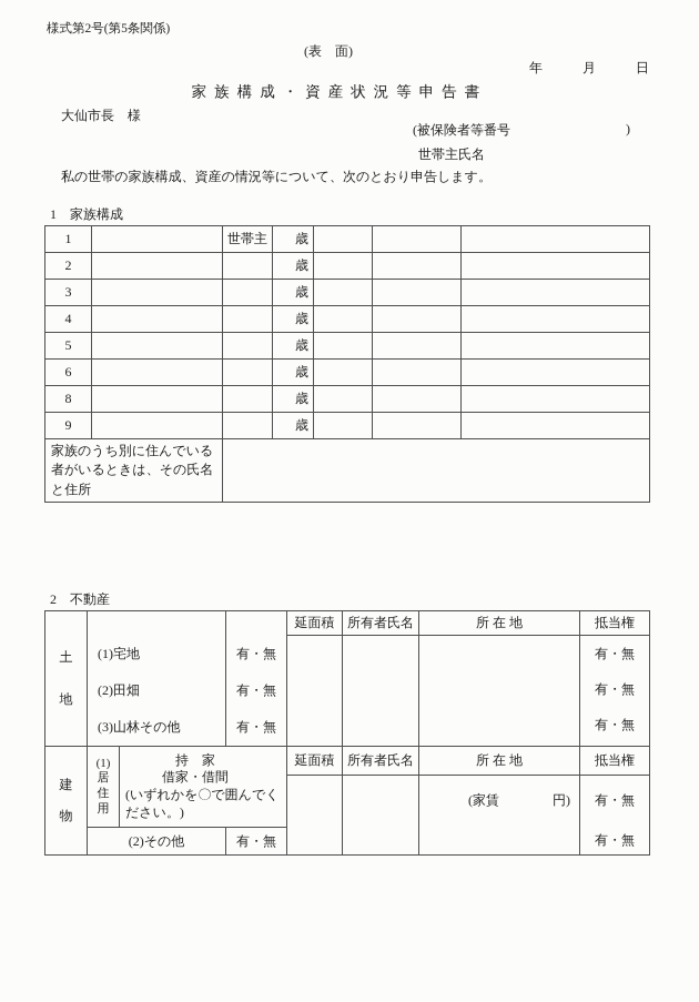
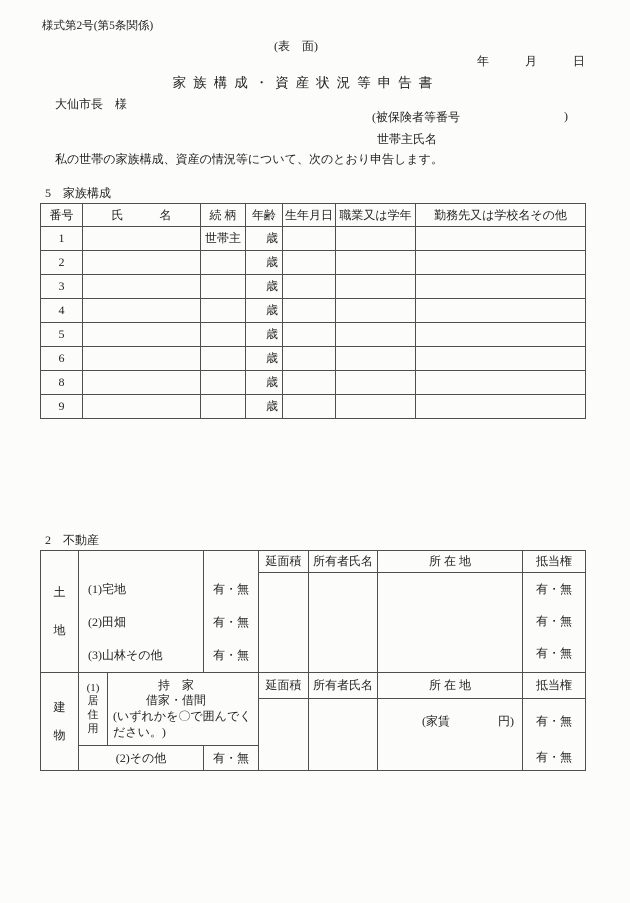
  様式第2号(第5条関係)
  (表 面)
  年
  月
  日
  家族構成・資産状況等申告書
  大仙市長 様
  (被保険者等番号
  )
  世帯主氏名
  私の世帯の家族構成、資産の情況等について、次のとおり申告します。
- 1 家族構成
+ 5 家族構成
+ 番号	氏 名	続 柄	年齢	生年月日	職業又は学年	勤務先又は学校名その他
  1		世帯主	歳
  2			歳
  3			歳
  4			歳
  5			歳
  6			歳
  8			歳
  9			歳
- 家族のうち別に住んでいる者がいるときは、その氏名と住所
  2 不動産
  土 地	(1)宅地 (2)田畑 (3)山林その他	有・無 有・無 有・無	延面積	所有者氏名	所 在 地	抵当権
  			有・無 有・無 有・無
  建 物	(1) 居 住 用	持 家 借家・借間 (いずれかを〇で囲んでください。)	延面積	所有者氏名	所 在 地	抵当権
  		(家賃 円)	有・無 有・無
  (2)その他	有・無
